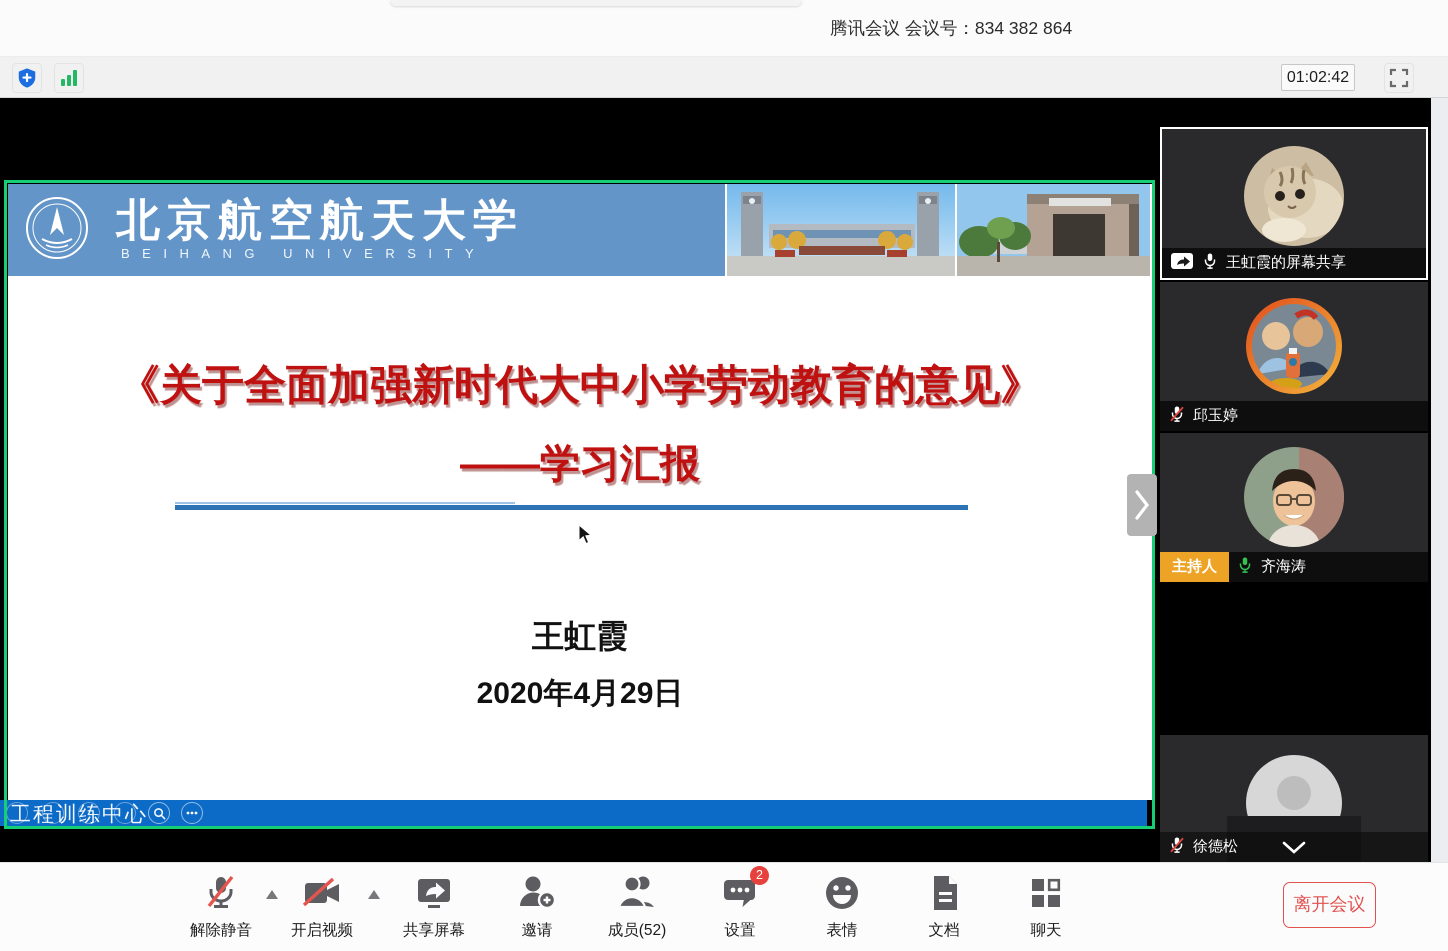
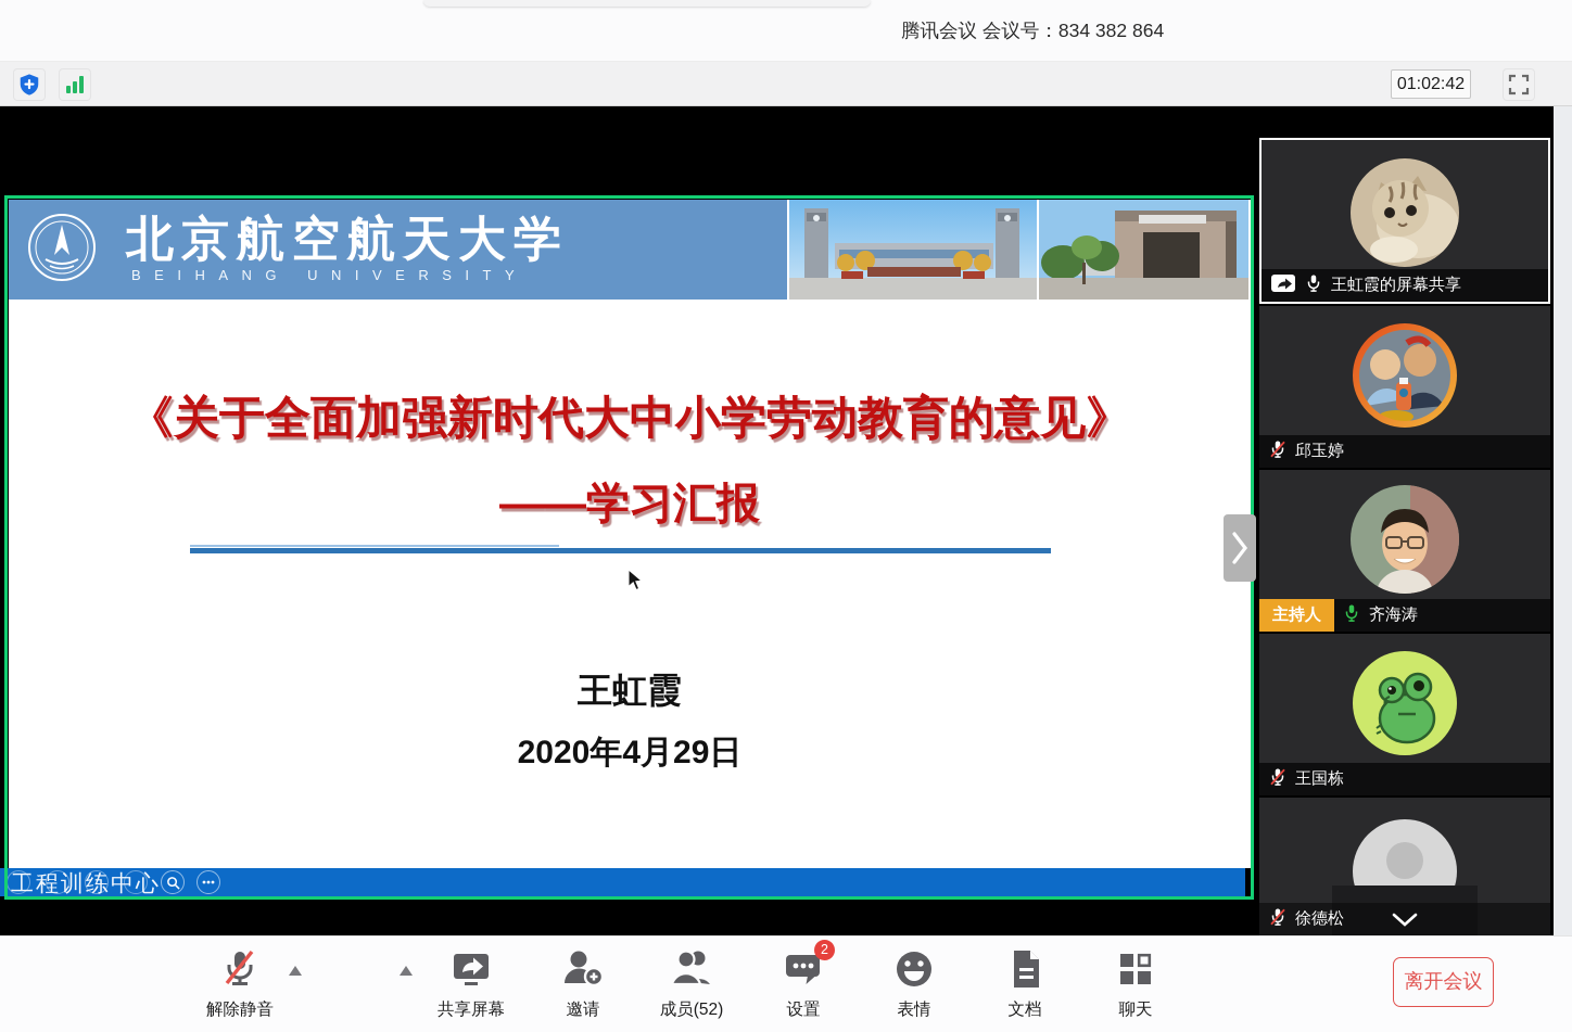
  腾讯会议 会议号：834 382 864
  01:02:42
  北京航空航天大学
  BEIHANG UNIVERSITY
  《关于全面加强新时代大中小学劳动教育的意见》
  ——学习汇报
  王虹霞
  2020年4月29日
  工程训练中心
  王虹霞的屏幕共享
  邱玉婷
  主持人
  齐海涛
+ 王国栋
  徐德松
  解除静音
- 开启视频
  共享屏幕
  邀请
  成员(52)
  2
  设置
  表情
  文档
  聊天
  离开会议
